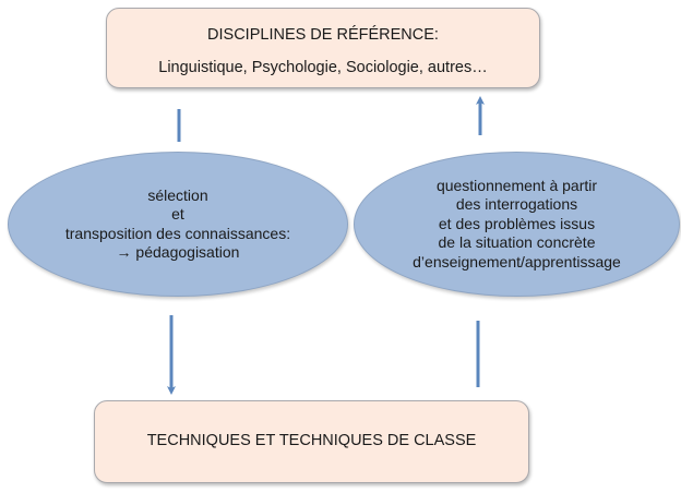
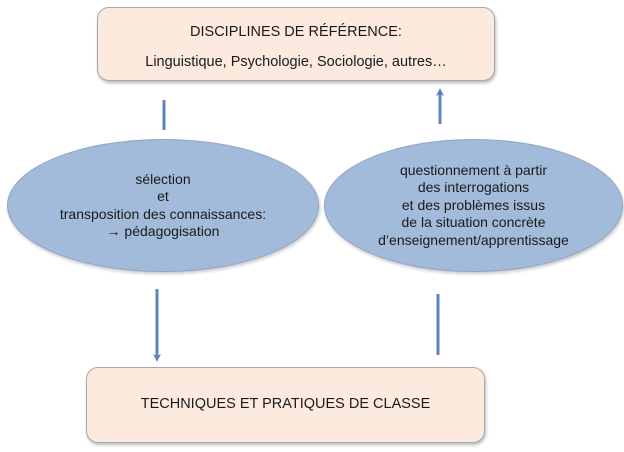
  DISCIPLINES DE RÉFÉRENCE:
  Linguistique, Psychologie, Sociologie, autres…
  sélection
  et
  transposition des connaissances:
  → pédagogisation
  questionnement à partir
  des interrogations
  et des problèmes issus
  de la situation concrète
  d’enseignement/apprentissage
- TECHNIQUES ET TECHNIQUES DE CLASSE
+ TECHNIQUES ET PRATIQUES DE CLASSE
